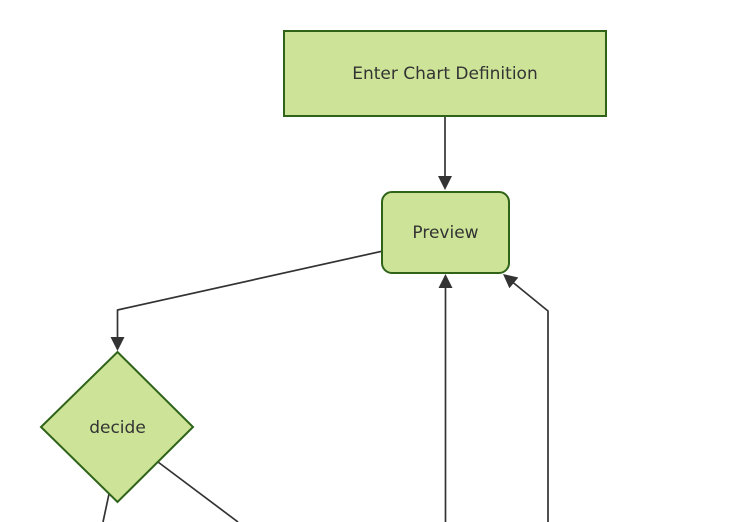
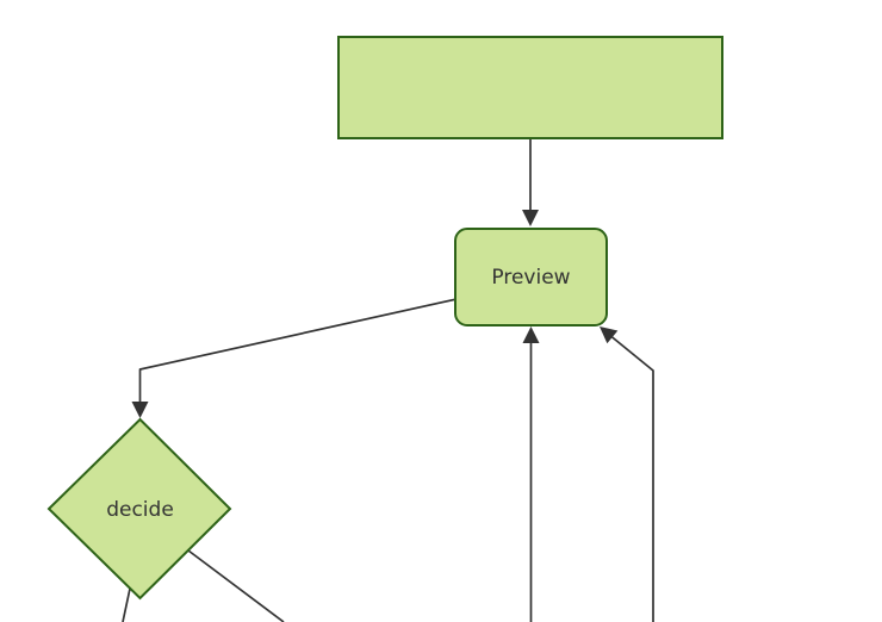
- Enter Chart Definition
  Preview
  decide
